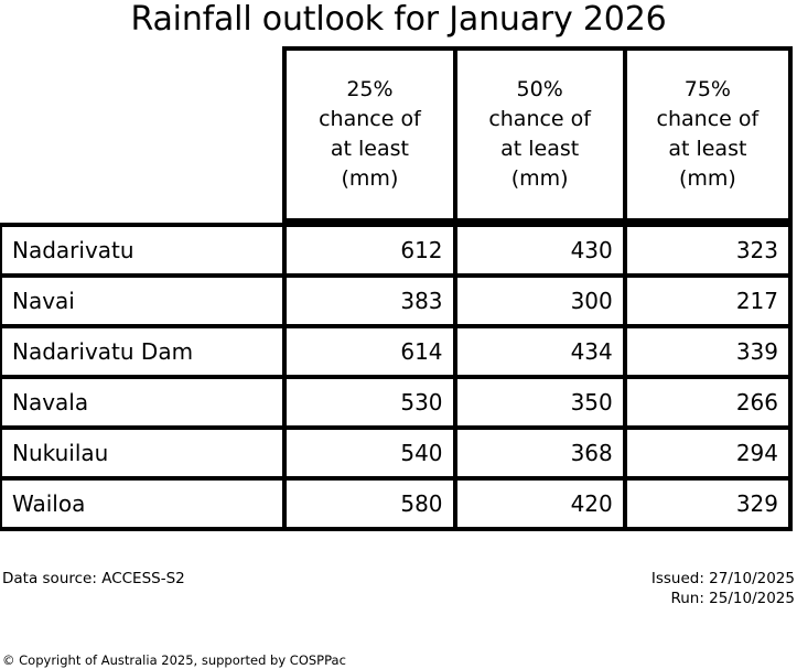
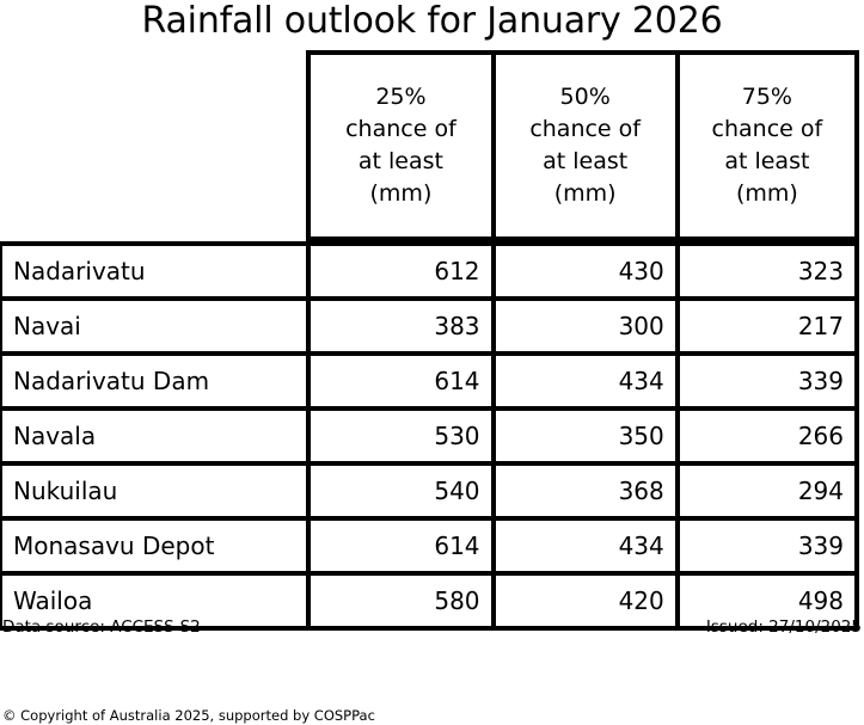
  Rainfall outlook for January 2026
  	25% chance of at least (mm)	50% chance of at least (mm)	75% chance of at least (mm)
  Nadarivatu	612	430	323
  Navai	383	300	217
  Nadarivatu Dam	614	434	339
  Navala	530	350	266
  Nukuilau	540	368	294
+ Monasavu Depot	614	434	339
- Wailoa	580	420	329
+ Wailoa	580	420	498
  Data source: ACCESS-S2
  Issued: 27/10/2025
- Run: 25/10/2025
  © Copyright of Australia 2025, supported by COSPPac
